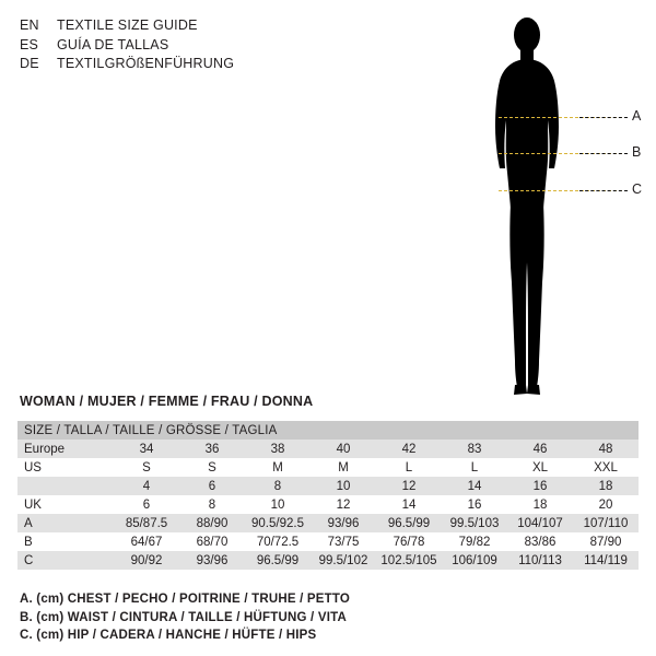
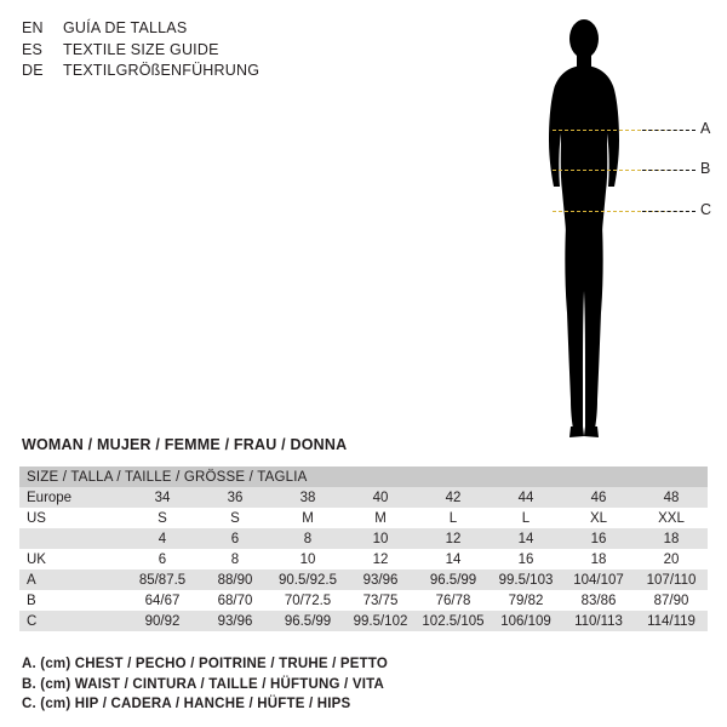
  EN
- TEXTILE SIZE GUIDE
+ GUÍA DE TALLAS
  ES
- GUÍA DE TALLAS
+ TEXTILE SIZE GUIDE
  DE
  TEXTILGRÖßENFÜHRUNG
  A
  B
  C
  WOMAN / MUJER / FEMME / FRAU / DONNA
  SIZE / TALLA / TAILLE / GRÖSSE / TAGLIA
- Europe	34	36	38	40	42	83	46	48
+ Europe	34	36	38	40	42	44	46	48
  US	S	S	M	M	L	L	XL	XXL
  	4	6	8	10	12	14	16	18
  UK	6	8	10	12	14	16	18	20
  A	85/87.5	88/90	90.5/92.5	93/96	96.5/99	99.5/103	104/107	107/110
  B	64/67	68/70	70/72.5	73/75	76/78	79/82	83/86	87/90
  C	90/92	93/96	96.5/99	99.5/102	102.5/105	106/109	110/113	114/119
  A. (cm) CHEST / PECHO / POITRINE / TRUHE / PETTO
  B. (cm) WAIST / CINTURA / TAILLE / HÜFTUNG / VITA
  C. (cm) HIP / CADERA / HANCHE / HÜFTE / HIPS
